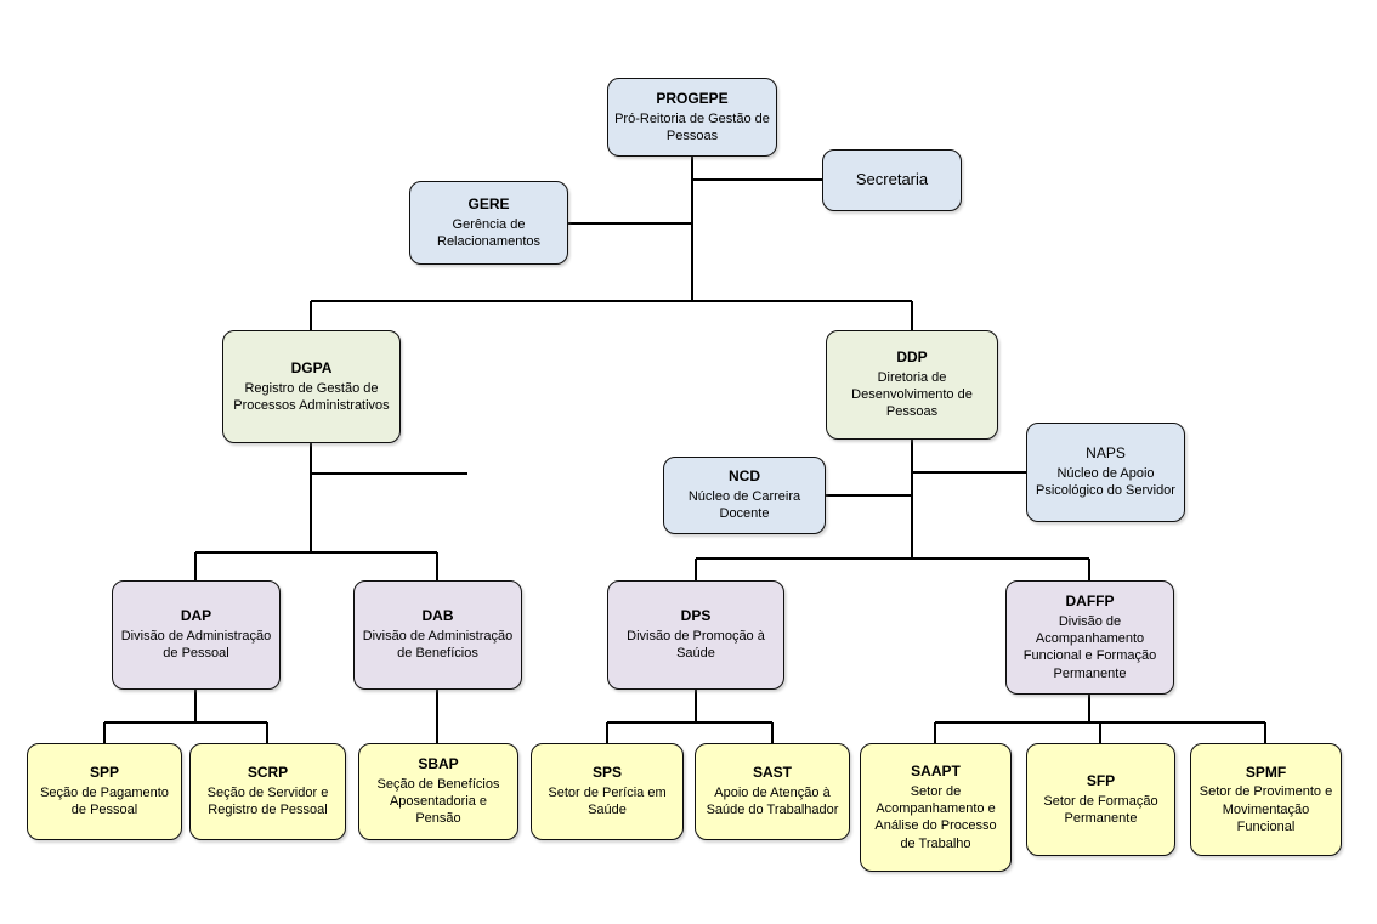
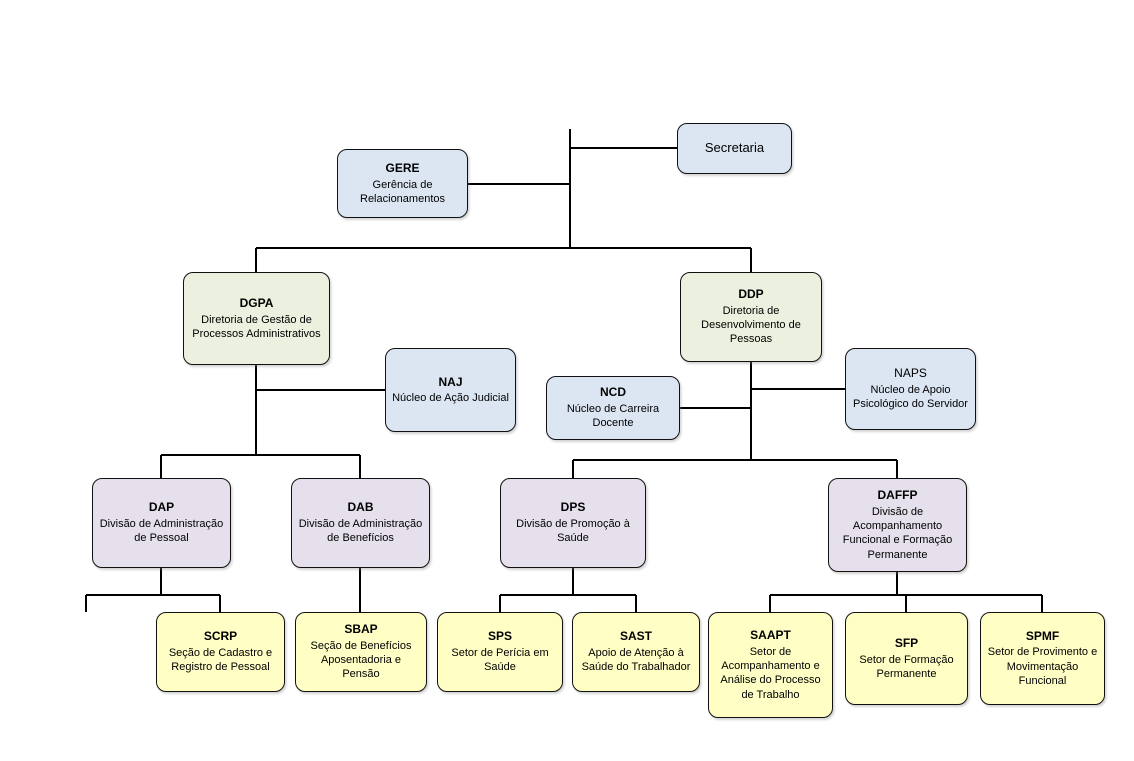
- PROGEPE
- Pró-Reitoria de Gestão de Pessoas
  Secretaria
  GERE
  Gerência de Relacionamentos
  DGPA
- Registro de Gestão de Processos Administrativos
+ Diretoria de Gestão de Processos Administrativos
  DDP
  Diretoria de Desenvolvimento de Pessoas
+ NAJ
+ Núcleo de Ação Judicial
  NCD
  Núcleo de Carreira Docente
  NAPS
  Núcleo de Apoio Psicológico do Servidor
  DAP
  Divisão de Administração de Pessoal
  DAB
  Divisão de Administração de Benefícios
  DPS
  Divisão de Promoção à Saúde
  DAFFP
  Divisão de Acompanhamento Funcional e Formação Permanente
- SPP
- Seção de Pagamento de Pessoal
  SCRP
- Seção de Servidor e Registro de Pessoal
+ Seção de Cadastro e Registro de Pessoal
  SBAP
  Seção de Benefícios Aposentadoria e Pensão
  SPS
  Setor de Perícia em Saúde
  SAST
  Apoio de Atenção à Saúde do Trabalhador
  SAAPT
  Setor de Acompanhamento e Análise do Processo de Trabalho
  SFP
  Setor de Formação Permanente
  SPMF
  Setor de Provimento e Movimentação Funcional
